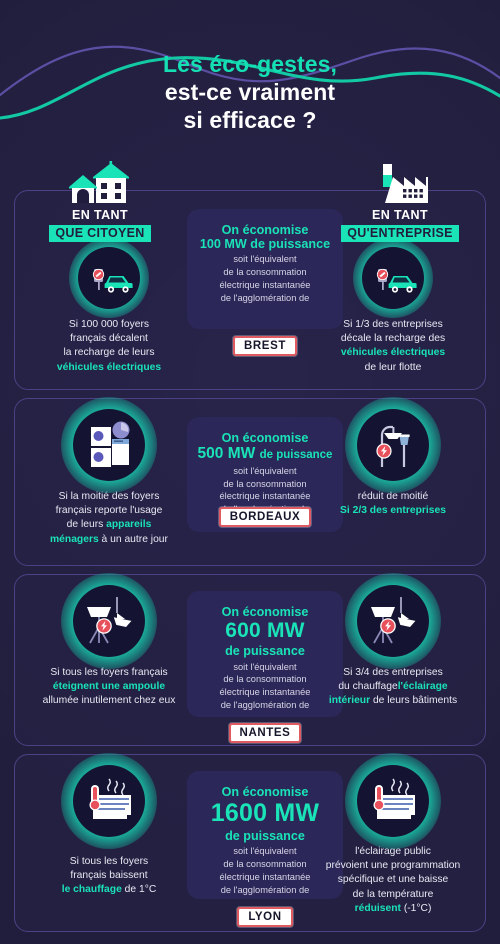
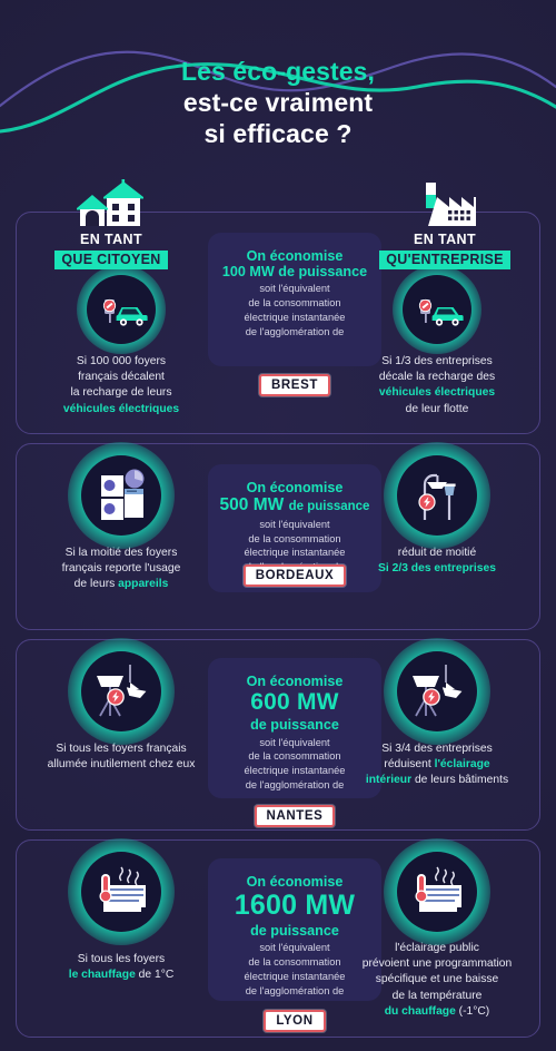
  Les éco-gestes,
  est-ce vraiment
  si efficace ?
  EN TANT
  QUE CITOYEN
  EN TANT
  QU'ENTREPRISE
  Si 100 000 foyers
  français décalent
  la recharge de leurs
  véhicules électriques
  On économise
  100 MW de puissance
  soit l'équivalent
  de la consommation
  électrique instantanée
  de l'agglomération de
  BREST
  Si 1/3 des entreprises
  décale la recharge des
  véhicules électriques
  de leur flotte
  Si la moitié des foyers
  français reporte l'usage
  de leurs appareils
- ménagers à un autre jour
  On économise
  500 MW de puissance
  soit l'équivalent
  de la consommation
  électrique instantanée
  BORDEAUX
  réduit de moitié
  Si 2/3 des entreprises
  Si tous les foyers français
- éteignent une ampoule
  allumée inutilement chez eux
  On économise
  600 MW
  de puissance
  soit l'équivalent
  de la consommation
  électrique instantanée
  de l'agglomération de
  NANTES
  Si 3/4 des entreprises
- du chauffagel'éclairage
+ réduisent l'éclairage
  intérieur de leurs bâtiments
  Si tous les foyers
- français baissent
  le chauffage de 1°C
  On économise
  1600 MW
  de puissance
  soit l'équivalent
  de la consommation
  électrique instantanée
  de l'agglomération de
  LYON
  l'éclairage public
  prévoient une programmation
  spécifique et une baisse
  de la température
- réduisent (-1°C)
+ du chauffage (-1°C)
